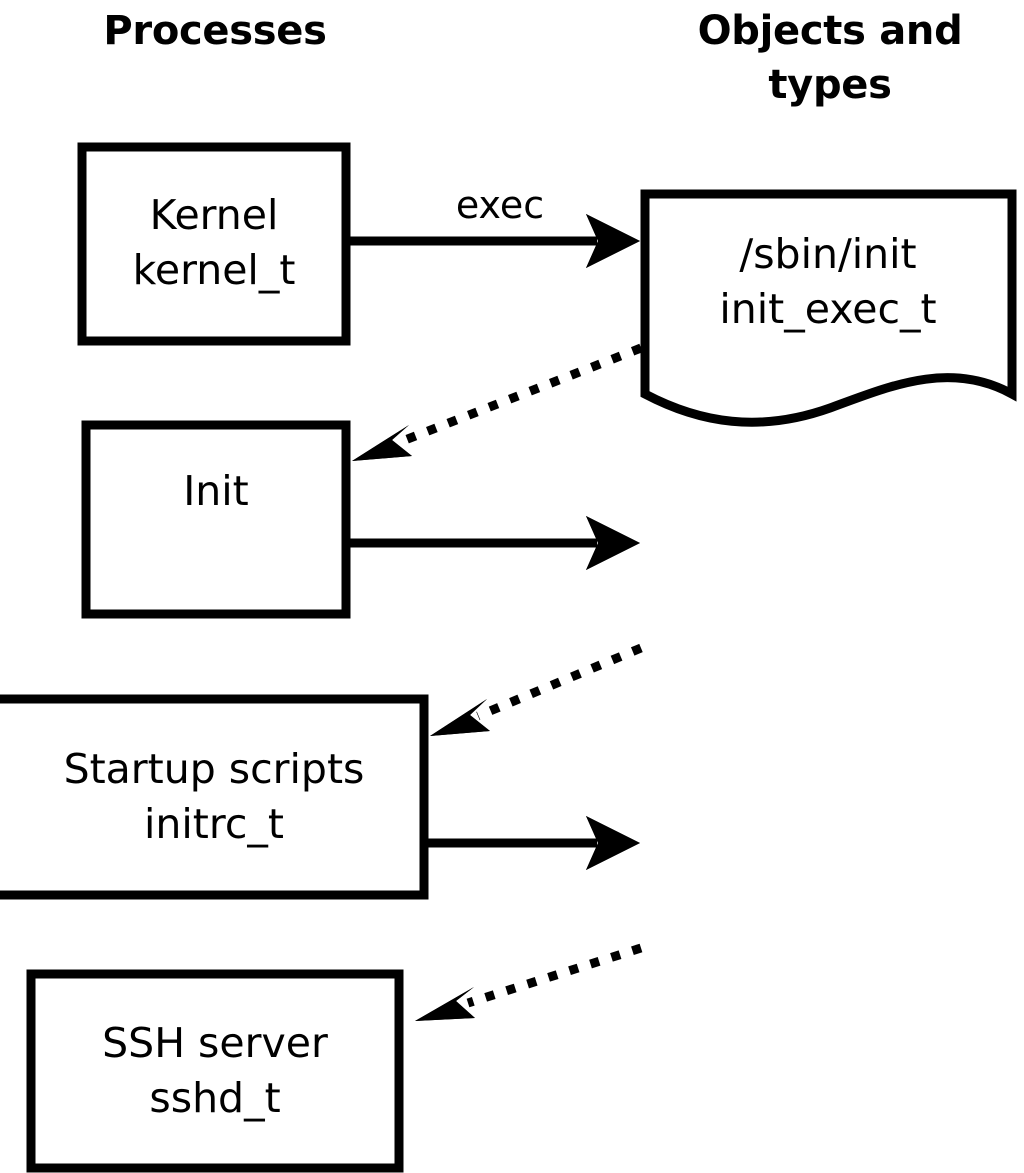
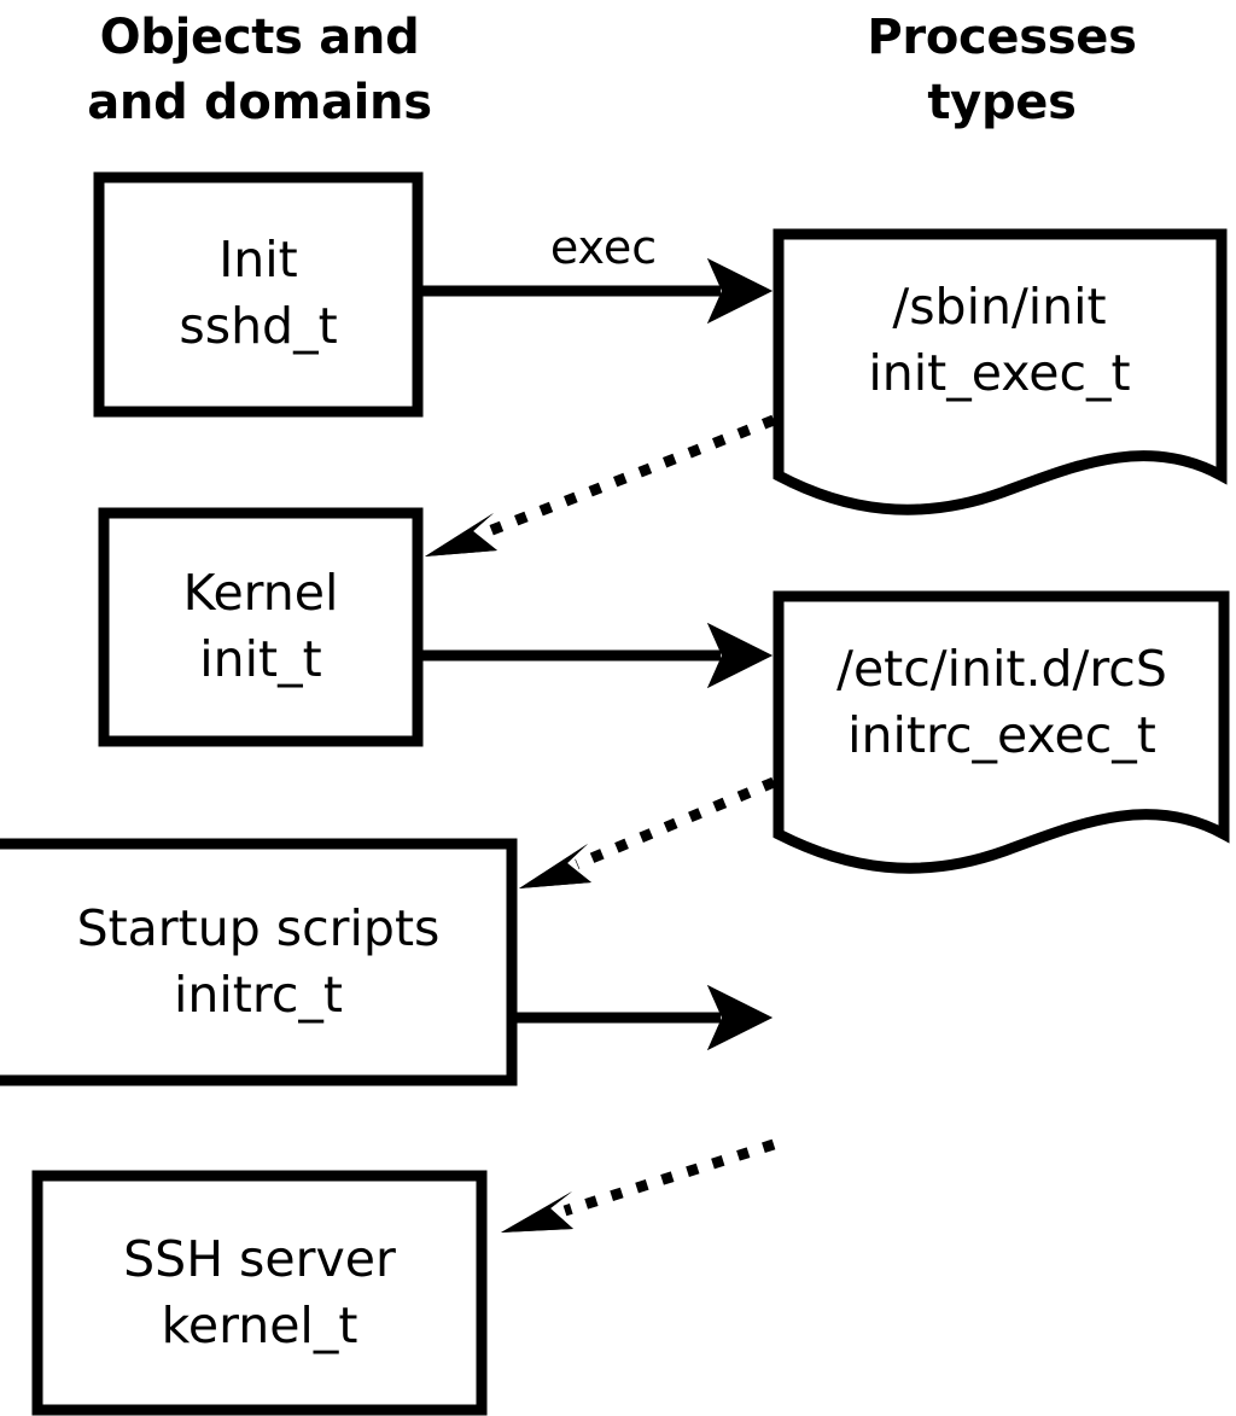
- Processes
+ Objects and
+ and domains
- Objects and
+ Processes
  types
  exec
- Kernel
+ Init
- kernel_t
+ sshd_t
- Init
+ Kernel
+ init_t
  Startup scripts
  initrc_t
  SSH server
- sshd_t
+ kernel_t
  /sbin/init
  init_exec_t
+ /etc/init.d/rcS
+ initrc_exec_t
